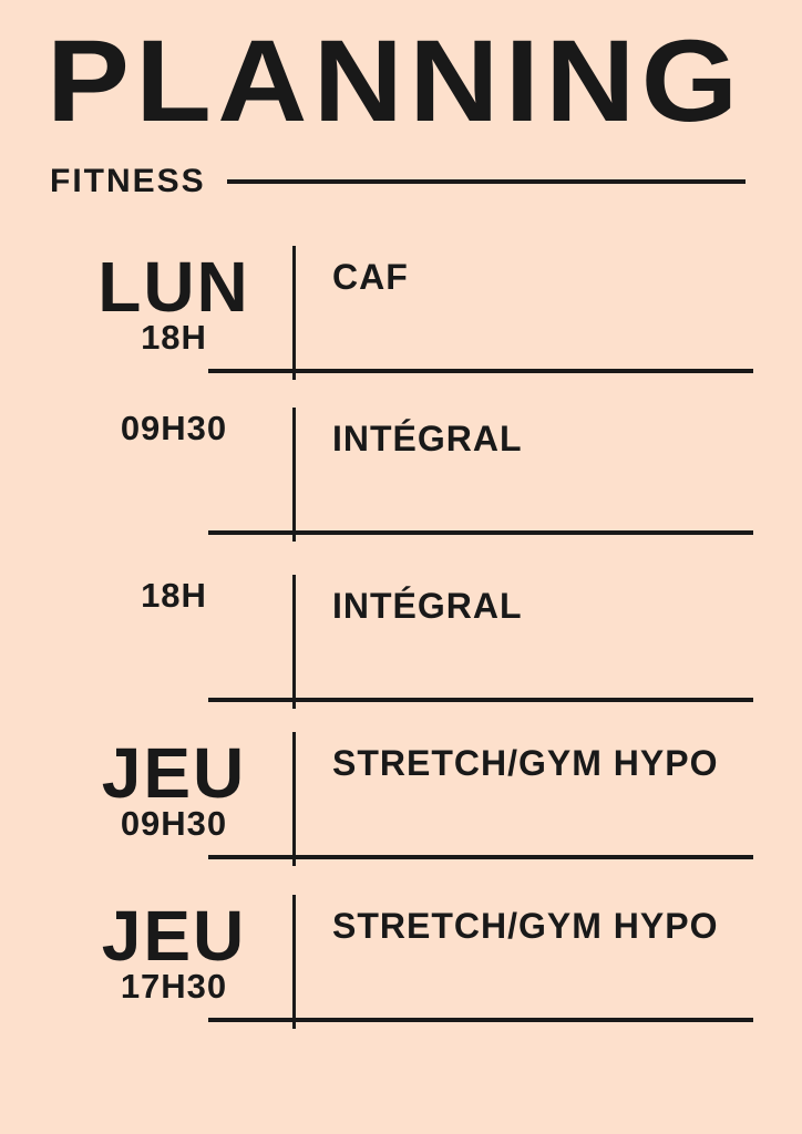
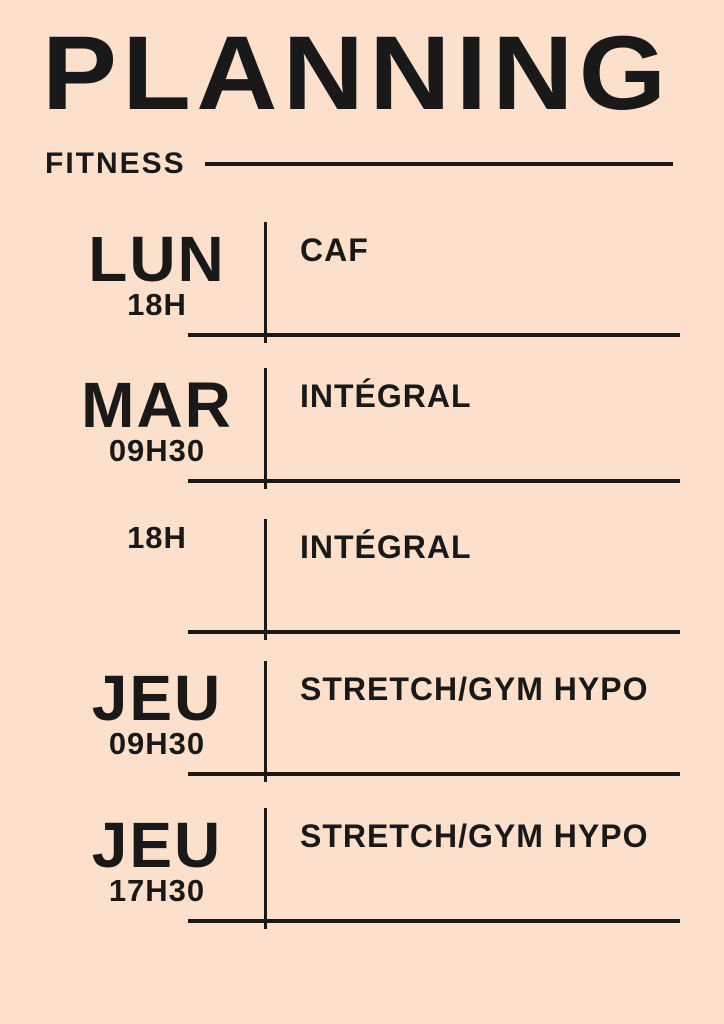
  PLANNING
  FITNESS
  LUN
  18H
  CAF
+ MAR
  09H30
  INTÉGRAL
  18H
  INTÉGRAL
  JEU
  09H30
  STRETCH/GYM HYPO
  JEU
  17H30
  STRETCH/GYM HYPO
